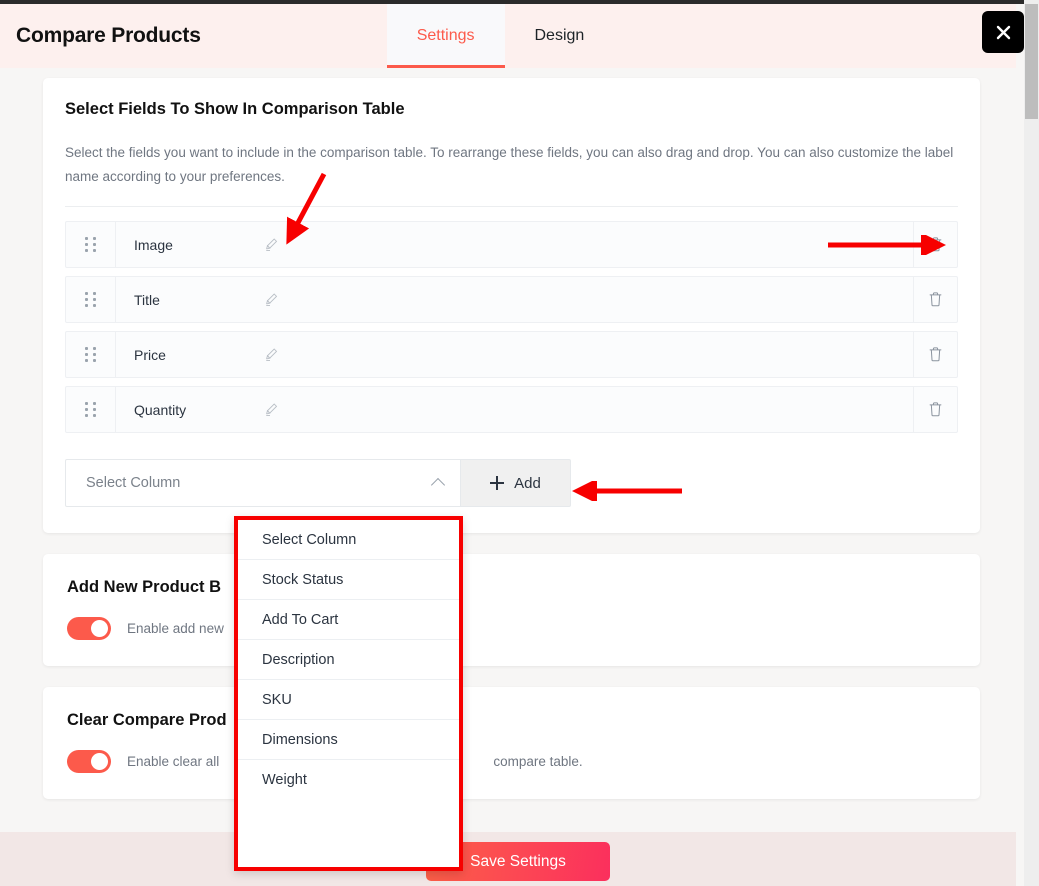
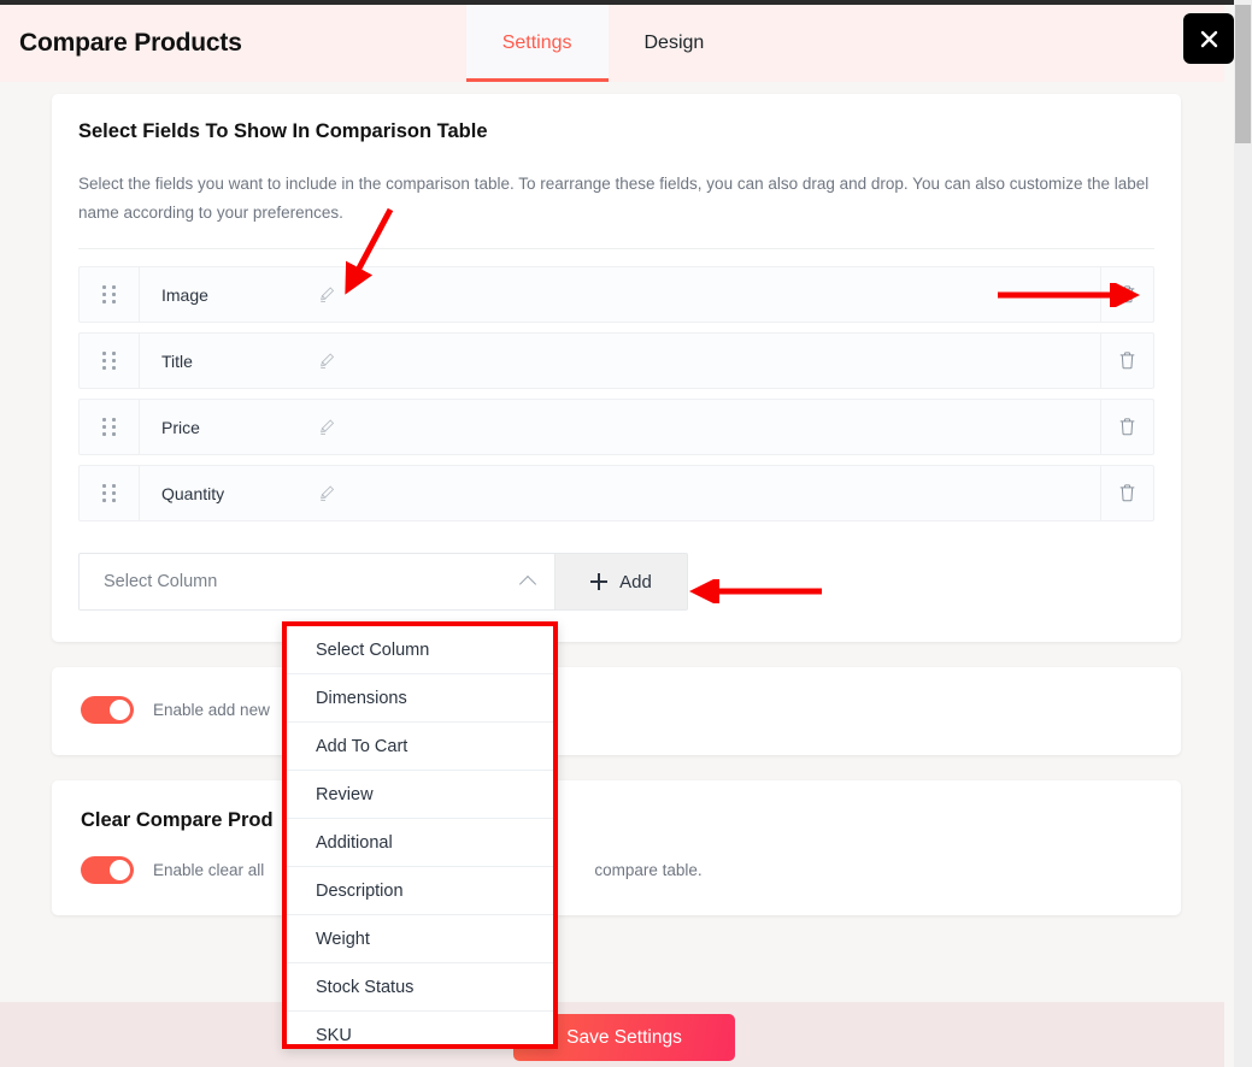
  Compare Products
  Settings
  Design
  Select Fields To Show In Comparison Table
  Select the fields you want to include in the comparison table. To rearrange these fields, you can also drag and drop. You can also customize the label name according to your preferences.
  Image
  Title
  Price
  Quantity
  Select Column
  Add
- Add New Product B
  Enable add new
  Clear Compare Prod
  Enable clear all
  compare table.
  Save Settings
  Select Column
- Stock Status
+ Dimensions
  Add To Cart
+ Review
+ Additional
  Description
- SKU
+ Weight
- Dimensions
+ Stock Status
- Weight
+ SKU
